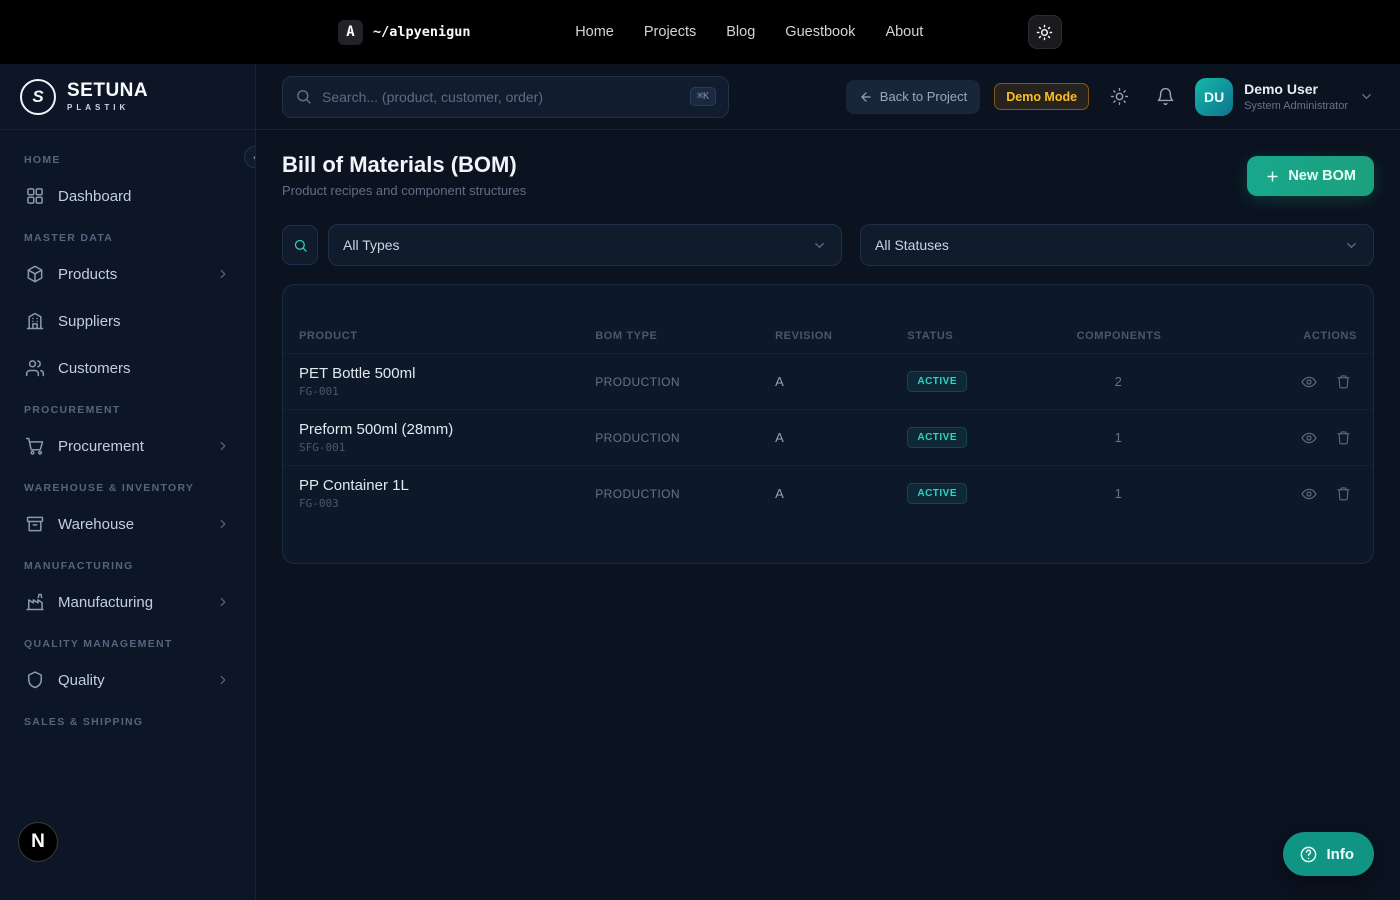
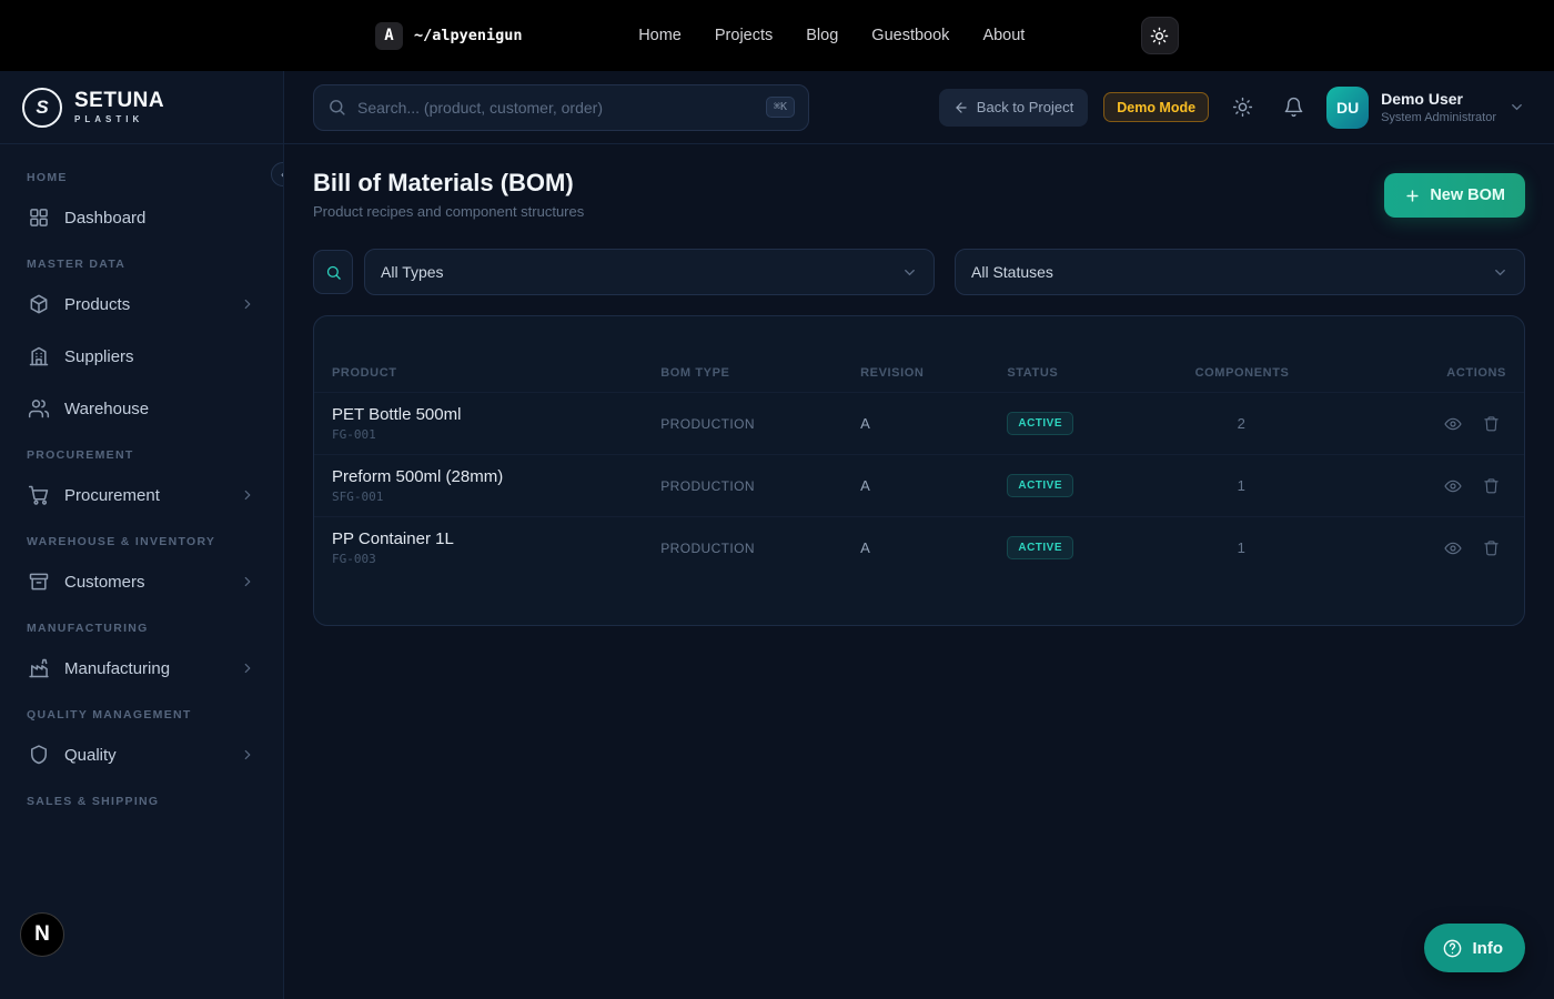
  A
  ~/alpyenigun
  Home
  Projects
  Blog
  Guestbook
  About
  S
  SETUNA
  PLASTIK
  HOME
  Dashboard
  MASTER DATA
  Products
  Suppliers
- Customers
+ Warehouse
  PROCUREMENT
  Procurement
  WAREHOUSE & INVENTORY
- Warehouse
+ Customers
  MANUFACTURING
  Manufacturing
  QUALITY MANAGEMENT
  Quality
  SALES & SHIPPING
  Search... (product, customer, order)
  ⌘K
  Back to Project
  Demo Mode
  DU
  Demo User
  System Administrator
  Bill of Materials (BOM)
  Product recipes and component structures
  New BOM
  All Types
  All Statuses
  PRODUCT
  BOM TYPE
  REVISION
  STATUS
  COMPONENTS
  ACTIONS
  PET Bottle 500ml
  FG-001
  PRODUCTION
  A
  ACTIVE
  2
  Preform 500ml (28mm)
  SFG-001
  PRODUCTION
  A
  ACTIVE
  1
  PP Container 1L
  FG-003
  PRODUCTION
  A
  ACTIVE
  1
  Info
  N
